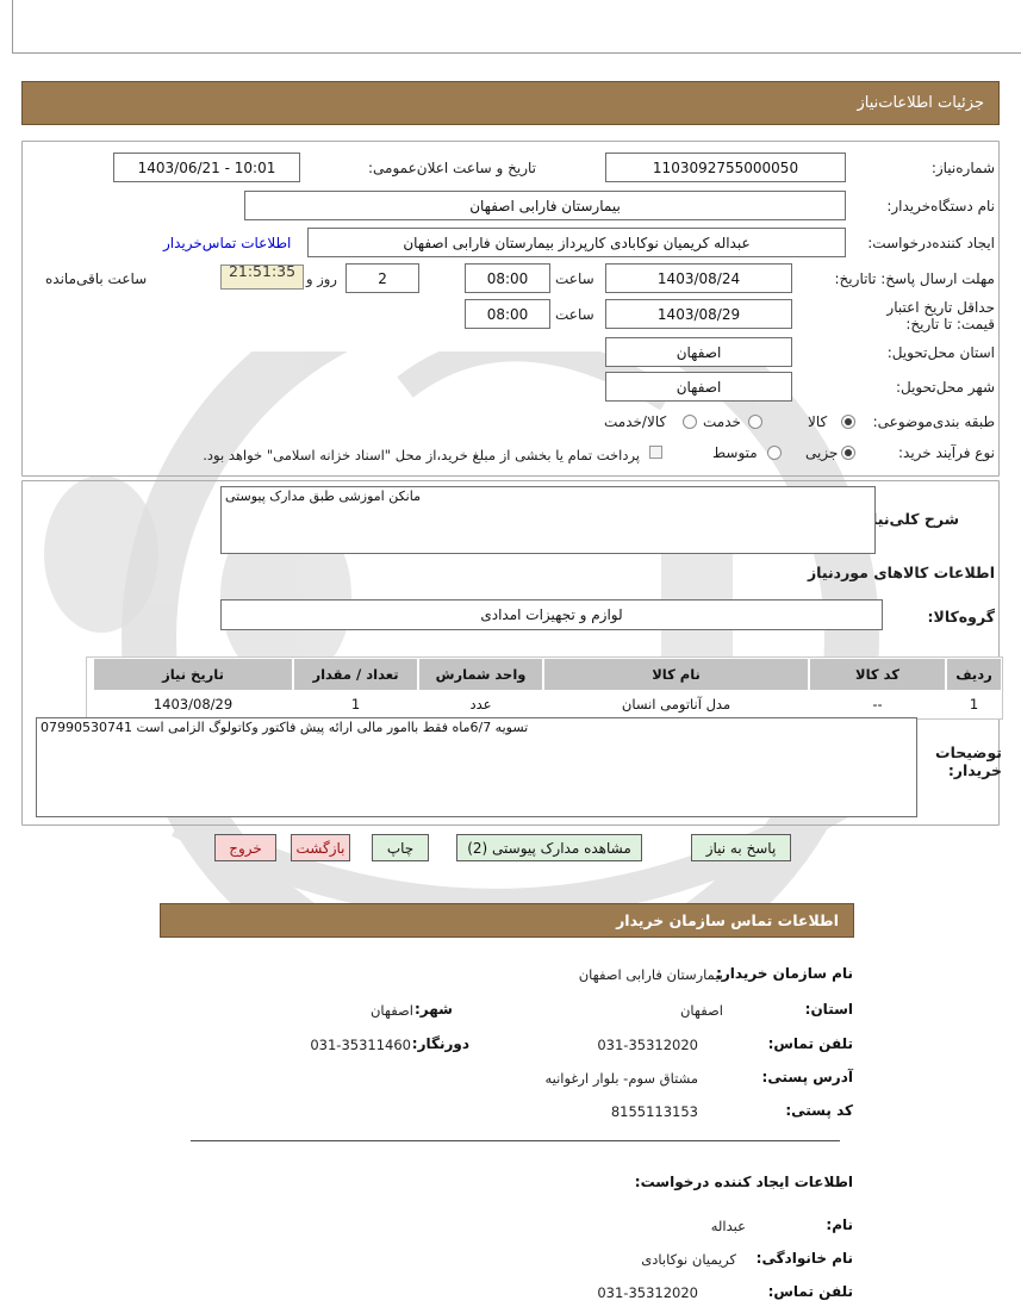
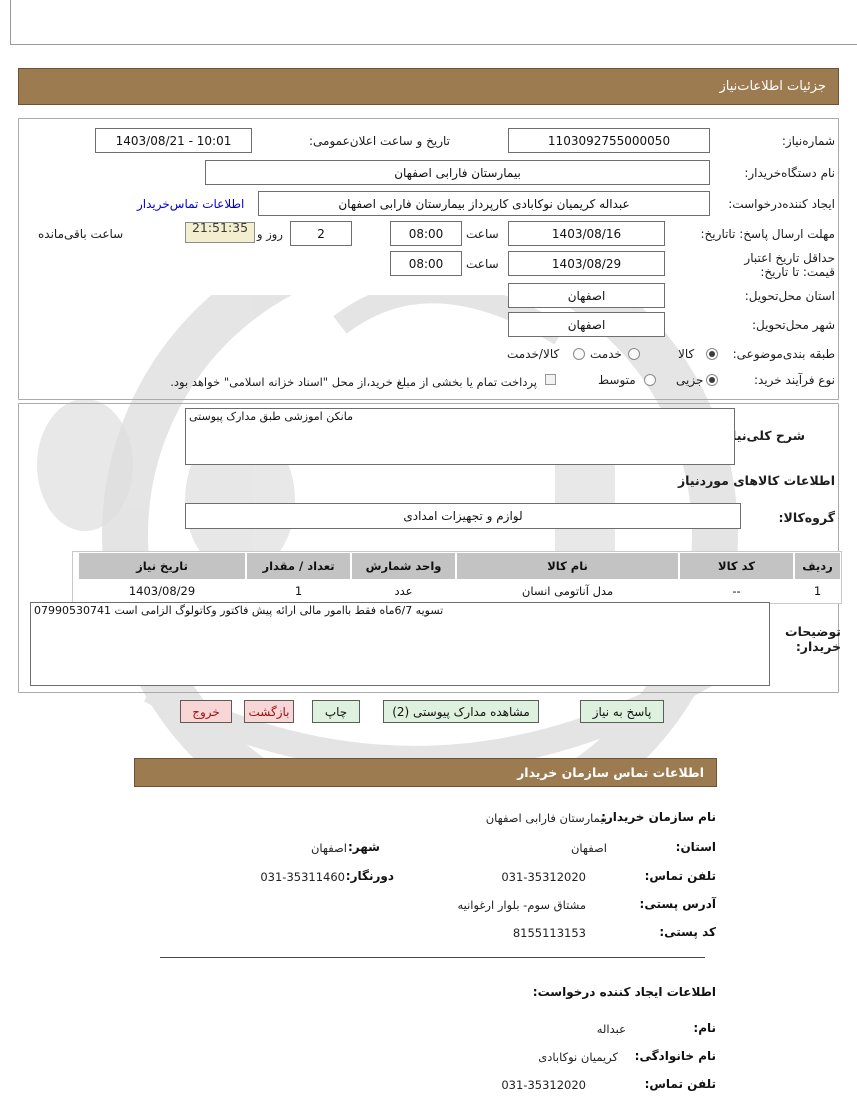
  جزئیات اطلاعات‌نیاز
  شماره‌نیاز:
  1103092755000050
  تاریخ و ساعت اعلان‌عمومی:
- 1403/06/21 - 10:01
+ 1403/08/21 - 10:01
  نام دستگاه‌خریدار:
  بیمارستان فارابی اصفهان
  ایجاد کننده‌درخواست:
  عبداله کریمیان نوکابادی کارپرداز بیمارستان فارابی اصفهان
  اطلاعات تماس‌خریدار
  مهلت ارسال پاسخ: تاتاریخ:
- 1403/08/24
+ 1403/08/16
  ساعت
  08:00
  2
  روز و
  21:51:35
  ساعت باقی‌مانده
  حداقل تاریخ اعتبار قیمت: تا تاریخ:
  1403/08/29
  ساعت
  08:00
  استان محل‌تحویل:
  اصفهان
  شهر محل‌تحویل:
  اصفهان
  طبقه بندی‌موضوعی:
  کالا
  خدمت
  کالا/خدمت
  نوع فرآیند خرید:
  جزیی
  متوسط
  پرداخت تمام یا بخشی از مبلغ خرید،از محل "اسناد خزانه اسلامی" خواهد بود.
  شرح کلی‌نی
  مانکن اموزشی طبق مدارک پیوستی
  اطلاعات کالاهای موردنیاز
  گروه‌کالا:
  لوازم و تجهیزات امدادی
  ردیف
  کد کالا
  نام کالا
  واحد شمارش
  تعداد / مقدار
  تاریخ نیاز
  1
  --
  مدل آناتومی انسان
  عدد
  1
  1403/08/29
  توضیحات خریدار:
  تسویه 6/7ماه فقط باامور مالی ارائه پیش فاکتور وکاتولوگ الزامی است 07990530741
  پاسخ به نیاز
  مشاهده مدارک پیوستی (2)
  چاپ
  بازگشت
  خروج
  اطلاعات تماس سازمان خریدار
  نام سازمان خریدار:
  بیمارستان فارابی اصفهان
  استان:
  اصفهان
  شهر:
  اصفهان
  تلفن تماس:
  031-35312020
  دورنگار:
  031-35311460
  آدرس پستی:
  مشتاق سوم- بلوار ارغوانیه
  کد پستی:
  8155113153
  اطلاعات ایجاد کننده درخواست:
  نام:
  عبداله
  نام خانوادگی:
  کریمیان نوکابادی
  تلفن تماس:
  031-35312020
